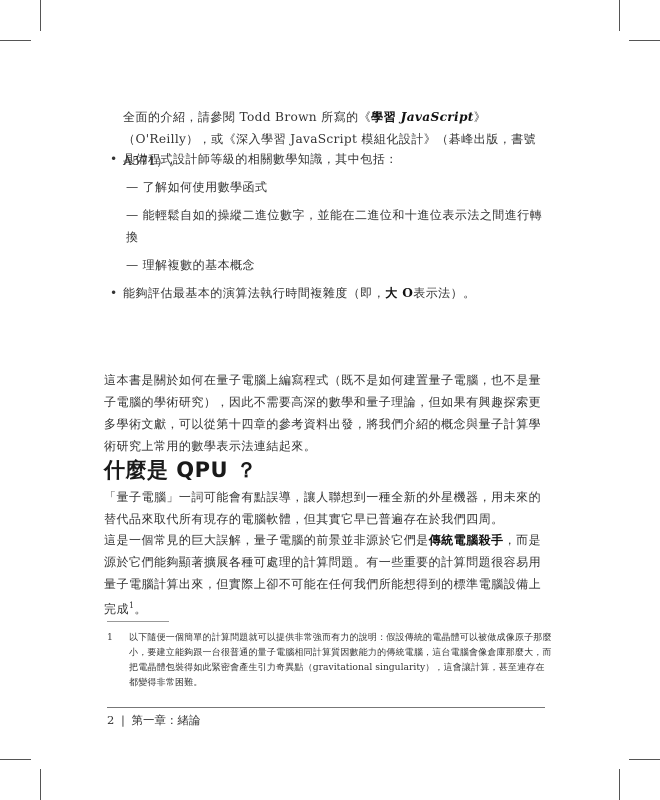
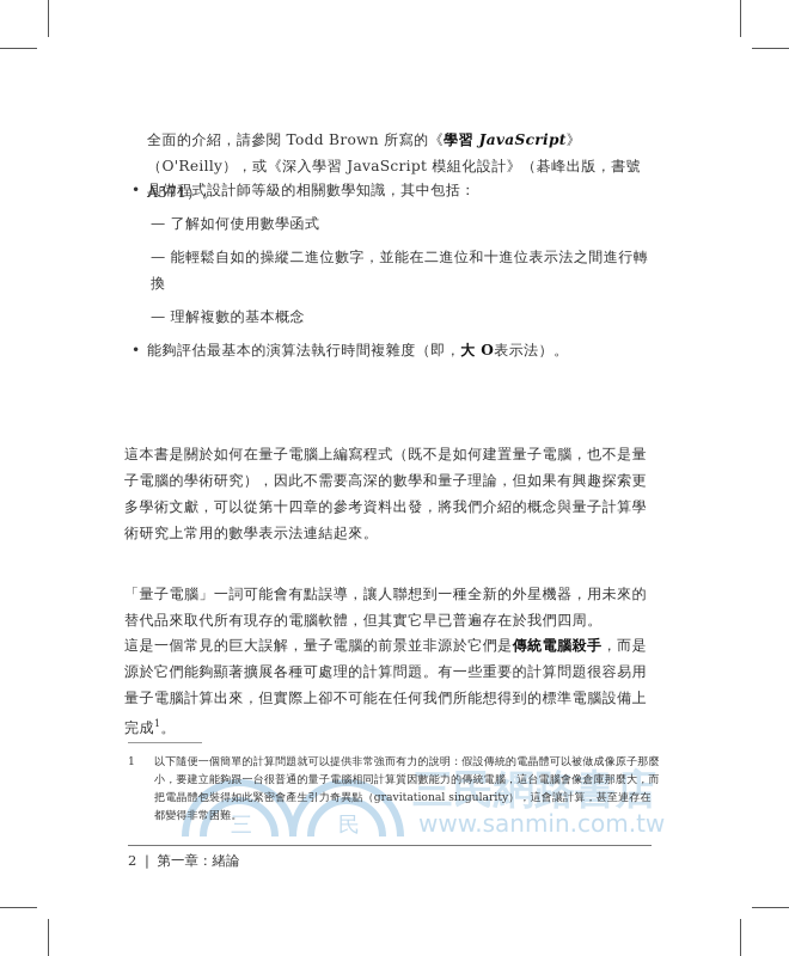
  全面的介紹，請參閱 Todd Brown 所寫的《學習 JavaScript》（O'Reilly），或《深入學習 JavaScript 模組化設計》（碁峰出版，書號 A571）。
  具備程式設計師等級的相關數學知識，其中包括：
  — 了解如何使用數學函式
  — 能輕鬆自如的操縱二進位數字，並能在二進位和十進位表示法之間進行轉換
  — 理解複數的基本概念
  能夠評估最基本的演算法執行時間複雜度（即，大 O表示法）。
  這本書是關於如何在量子電腦上編寫程式（既不是如何建置量子電腦，也不是量子電腦的學術研究），因此不需要高深的數學和量子理論，但如果有興趣探索更多學術文獻，可以從第十四章的參考資料出發，將我們介紹的概念與量子計算學術研究上常用的數學表示法連結起來。
- 什麼是 QPU ？
  「量子電腦」一詞可能會有點誤導，讓人聯想到一種全新的外星機器，用未來的替代品來取代所有現存的電腦軟體，但其實它早已普遍存在於我們四周。
  這是一個常見的巨大誤解，量子電腦的前景並非源於它們是傳統電腦殺手，而是源於它們能夠顯著擴展各種可處理的計算問題。有一些重要的計算問題很容易用量子電腦計算出來，但實際上卻不可能在任何我們所能想得到的標準電腦設備上完成1。
+ 三
+ 民
+ 三民網路書店
+ www.sanmin.com.tw
  1
  以下隨便一個簡單的計算問題就可以提供非常強而有力的說明：假設傳統的電晶體可以被做成像原子那麼小，要建立能夠跟一台很普通的量子電腦相同計算質因數能力的傳統電腦，這台電腦會像倉庫那麼大，而把電晶體包裝得如此緊密會產生引力奇異點（gravitational singularity），這會讓計算，甚至連存在都變得非常困難。
  2 | 第一章：緒論
